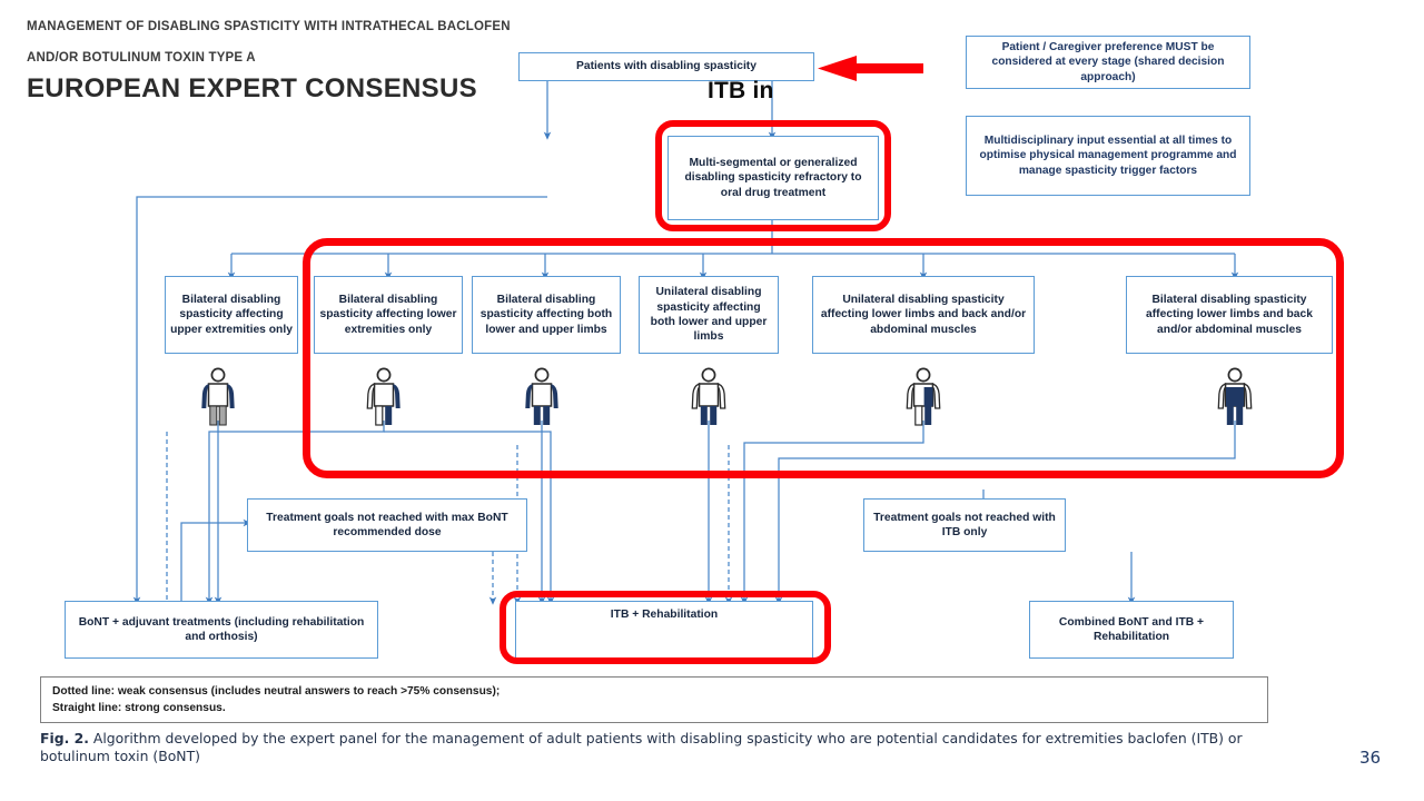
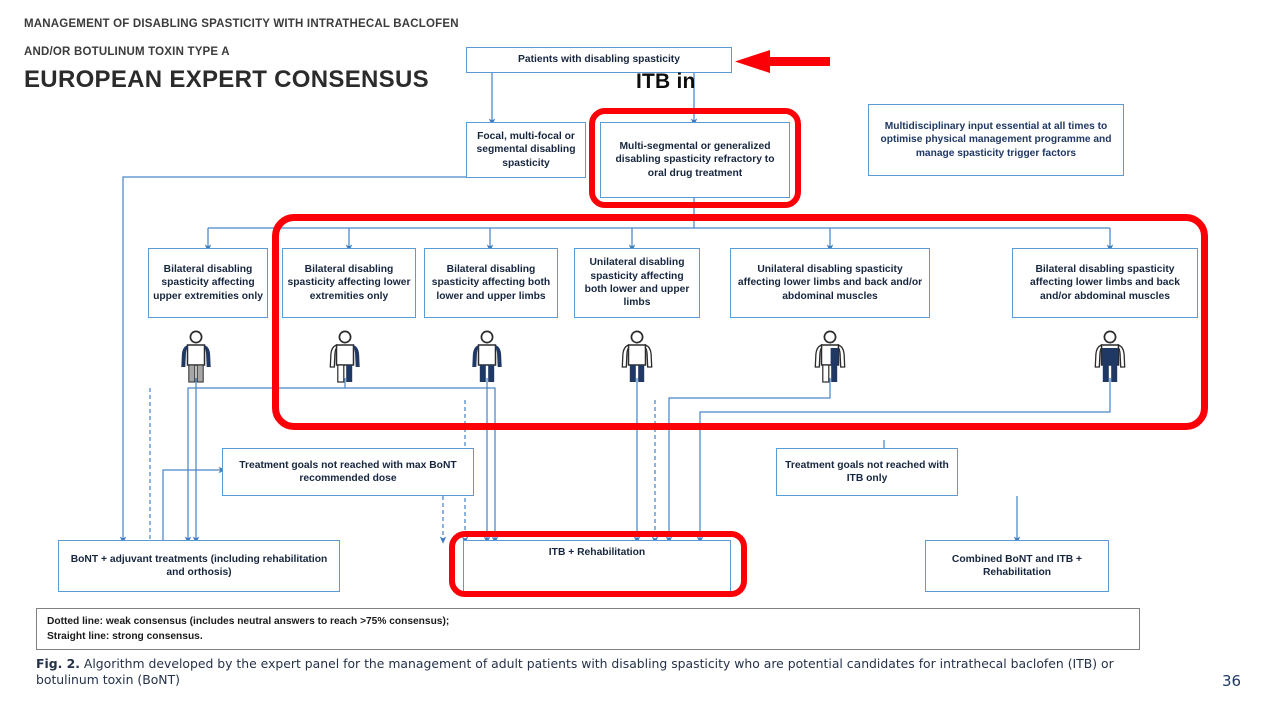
  MANAGEMENT OF DISABLING SPASTICITY WITH INTRATHECAL BACLOFEN
  AND/OR BOTULINUM TOXIN TYPE A
  EUROPEAN EXPERT CONSENSUS
  Patients with disabling spasticity
+ Focal, multi-focal or segmental disabling spasticity
  Multi-segmental or generalized disabling spasticity refractory to oral drug treatment
  Bilateral disabling spasticity affecting upper extremities only
  Bilateral disabling spasticity affecting lower extremities only
  Bilateral disabling spasticity affecting both lower and upper limbs
  Unilateral disabling spasticity affecting both lower and upper limbs
  Unilateral disabling spasticity affecting lower limbs and back and/or abdominal muscles
  Bilateral disabling spasticity affecting lower limbs and back and/or abdominal muscles
  Treatment goals not reached with max BoNT recommended dose
  Treatment goals not reached with ITB only
  BoNT + adjuvant treatments (including rehabilitation and orthosis)
  ITB + Rehabilitation
  Combined BoNT and ITB + Rehabilitation
- Patient / Caregiver preference MUST be considered at every stage (shared decision approach)
  Multidisciplinary input essential at all times to optimise physical management programme and manage spasticity trigger factors
  ITB in
  Dotted line: weak consensus (includes neutral answers to reach >75% consensus);
  Straight line: strong consensus.
- Fig. 2. Algorithm developed by the expert panel for the management of adult patients with disabling spasticity who are potential candidates for extremities baclofen (ITB) or botulinum toxin (BoNT)
+ Fig. 2. Algorithm developed by the expert panel for the management of adult patients with disabling spasticity who are potential candidates for intrathecal baclofen (ITB) or botulinum toxin (BoNT)
  36
